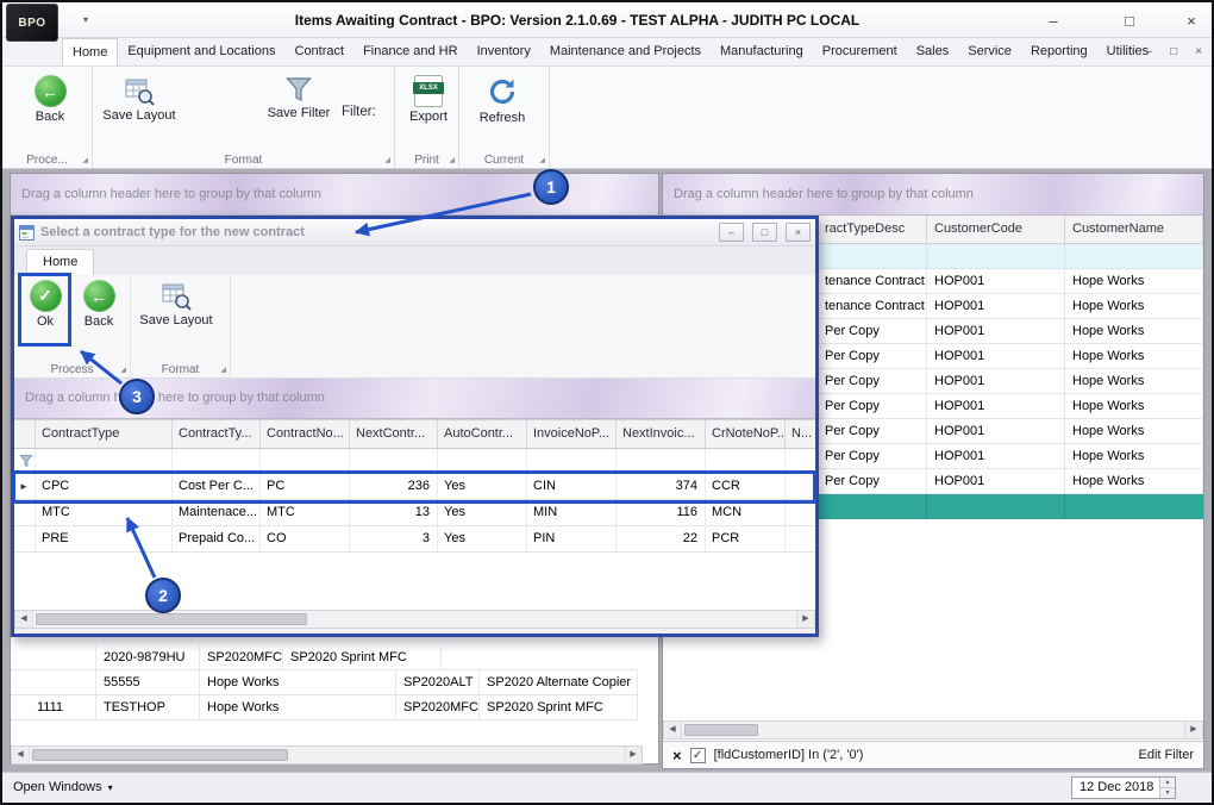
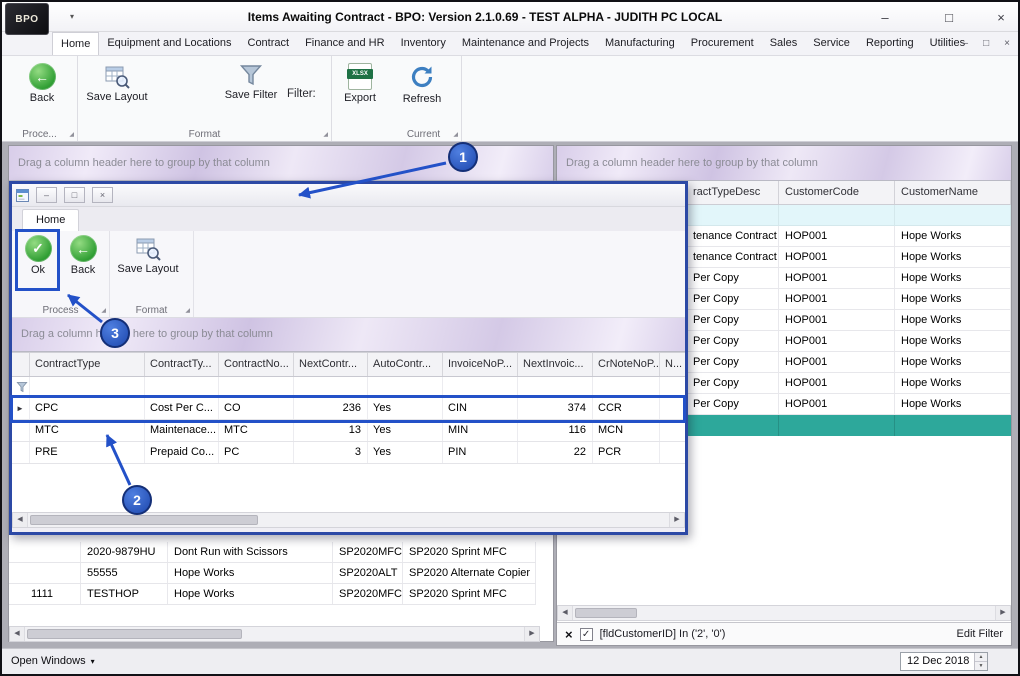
  BPO
  ▾
  Items Awaiting Contract - BPO: Version 2.1.0.69 - TEST ALPHA - JUDITH PC LOCAL
  –
  □
  ×
  Home
  Equipment and Locations
  Contract
  Finance and HR
  Inventory
  Maintenance and Projects
  Manufacturing
  Procurement
  Sales
  Service
  Reporting
  Utilities
  –
  □
  ×
  Proce...
  Format
- Print
  Current
  ←
  Back
  Save Layout
  Save Filter
  Filter:
  Export
  Refresh
  Drag a column header here to group by that column
  2020-9879HU
+ Dont Run with Scissors
  SP2020MFC
  SP2020 Sprint MFC
  55555
  Hope Works
  SP2020ALT
  SP2020 Alternate Copier
  1111
  TESTHOP
  Hope Works
  SP2020MFC
  SP2020 Sprint MFC
  Drag a column header here to group by that column
  ractTypeDesc
  CustomerCode
  CustomerName
  tenance Contract
  HOP001
  Hope Works
  tenance Contract
  HOP001
  Hope Works
  Per Copy
  HOP001
  Hope Works
  Per Copy
  HOP001
  Hope Works
  Per Copy
  HOP001
  Hope Works
  Per Copy
  HOP001
  Hope Works
  Per Copy
  HOP001
  Hope Works
  Per Copy
  HOP001
  Hope Works
  Per Copy
  HOP001
  Hope Works
  ×
  ✓
  [fldCustomerID] In ('2', '0')
  Edit Filter
  Open Windows
  ▾
  12 Dec 2018
- Select a contract type for the new contract
  –
  □
  ×
  Home
  Process
  Format
  ✓
  Ok
  ←
  Back
  Save Layout
  Drag a column h here to group by that column
  ContractType
  ContractTy...
  ContractNo...
  NextContr...
  AutoContr...
  InvoiceNoP...
  NextInvoic...
  CrNoteNoP..
  N...
  ►
  CPC
  Cost Per C...
- PC
+ CO
  236
  Yes
  CIN
  374
  CCR
  MTC
  Maintenace...
  MTC
  13
  Yes
  MIN
  116
  MCN
  PRE
  Prepaid Co...
- CO
+ PC
  3
  Yes
  PIN
  22
  PCR
  1
  2
  3
